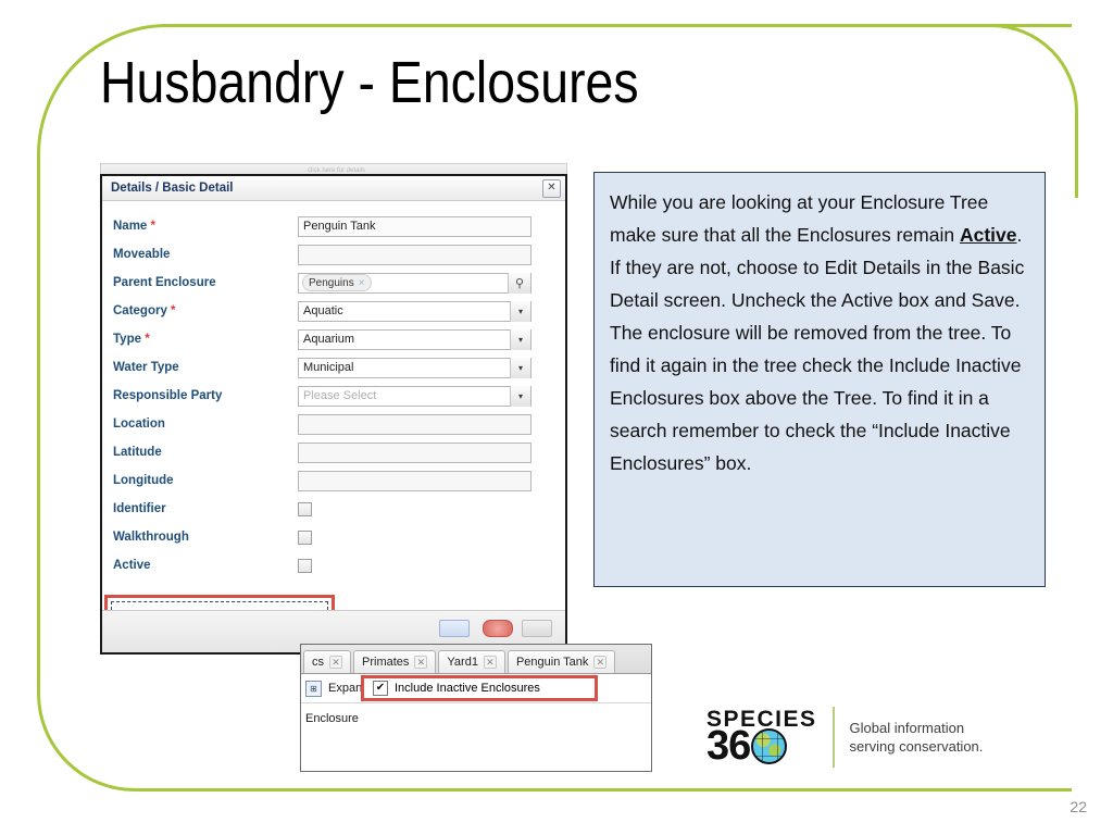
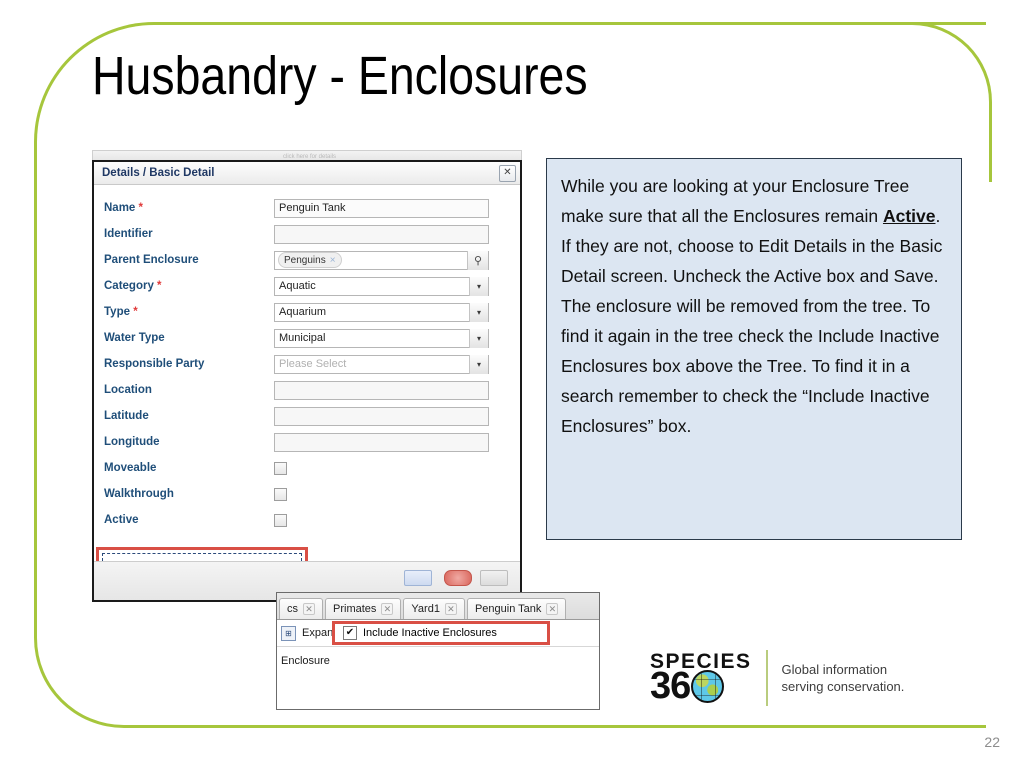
  Husbandry - Enclosures
  22
  Details / Basic Detail
  ✕
  Name *
  Penguin Tank
- Moveable
+ Identifier
  Parent Enclosure
  Penguins
  ×
  ⚲
  Category *
  Aquatic
  ▾
  Type *
  Aquarium
  ▾
  Water Type
  Municipal
  ▾
  Responsible Party
  Please Select
  ▾
  Location
  Latitude
  Longitude
- Identifier
+ Moveable
  Walkthrough
  Active
  cs
  ✕
  Primates
  ✕
  Yard1
  ✕
  Penguin Tank
  ✕
  ⊞
  ✔
  Include Inactive Enclosures
  Enclosure
  While you are looking at your Enclosure Tree make sure that all the Enclosures remain Active. If they are not, choose to Edit Details in the Basic Detail screen. Uncheck the Active box and Save. The enclosure will be removed from the tree. To find it again in the tree check the Include Inactive Enclosures box above the Tree. To find it in a search remember to check the “Include Inactive Enclosures” box.
  SPECIES
  36
  Global information
  serving conservation.
